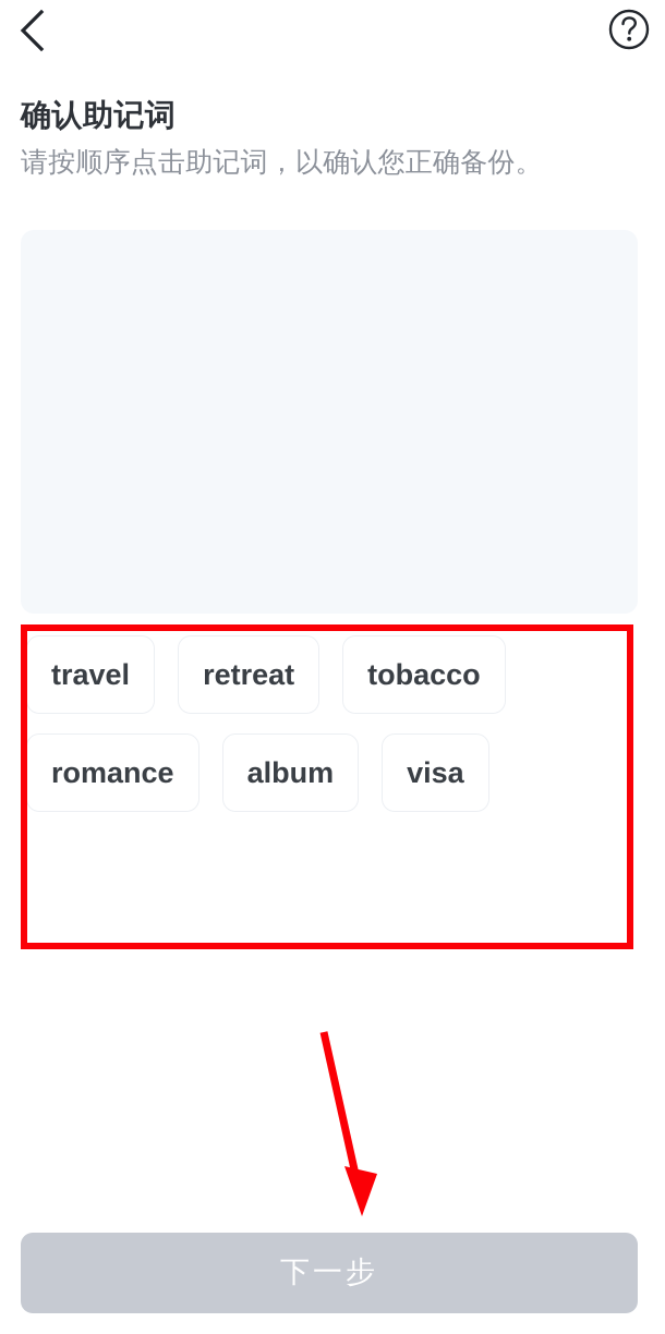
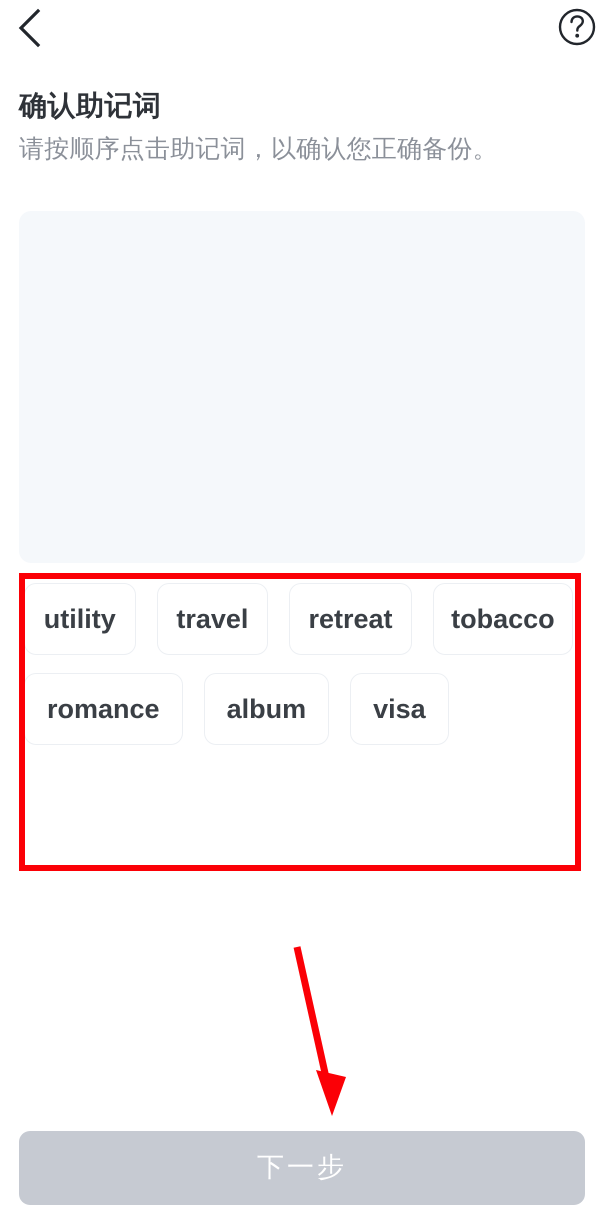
  确认助记词
  请按顺序点击助记词，以确认您正确备份。
+ utility
  travel
  retreat
  tobacco
  romance
  album
  visa
  下一步
